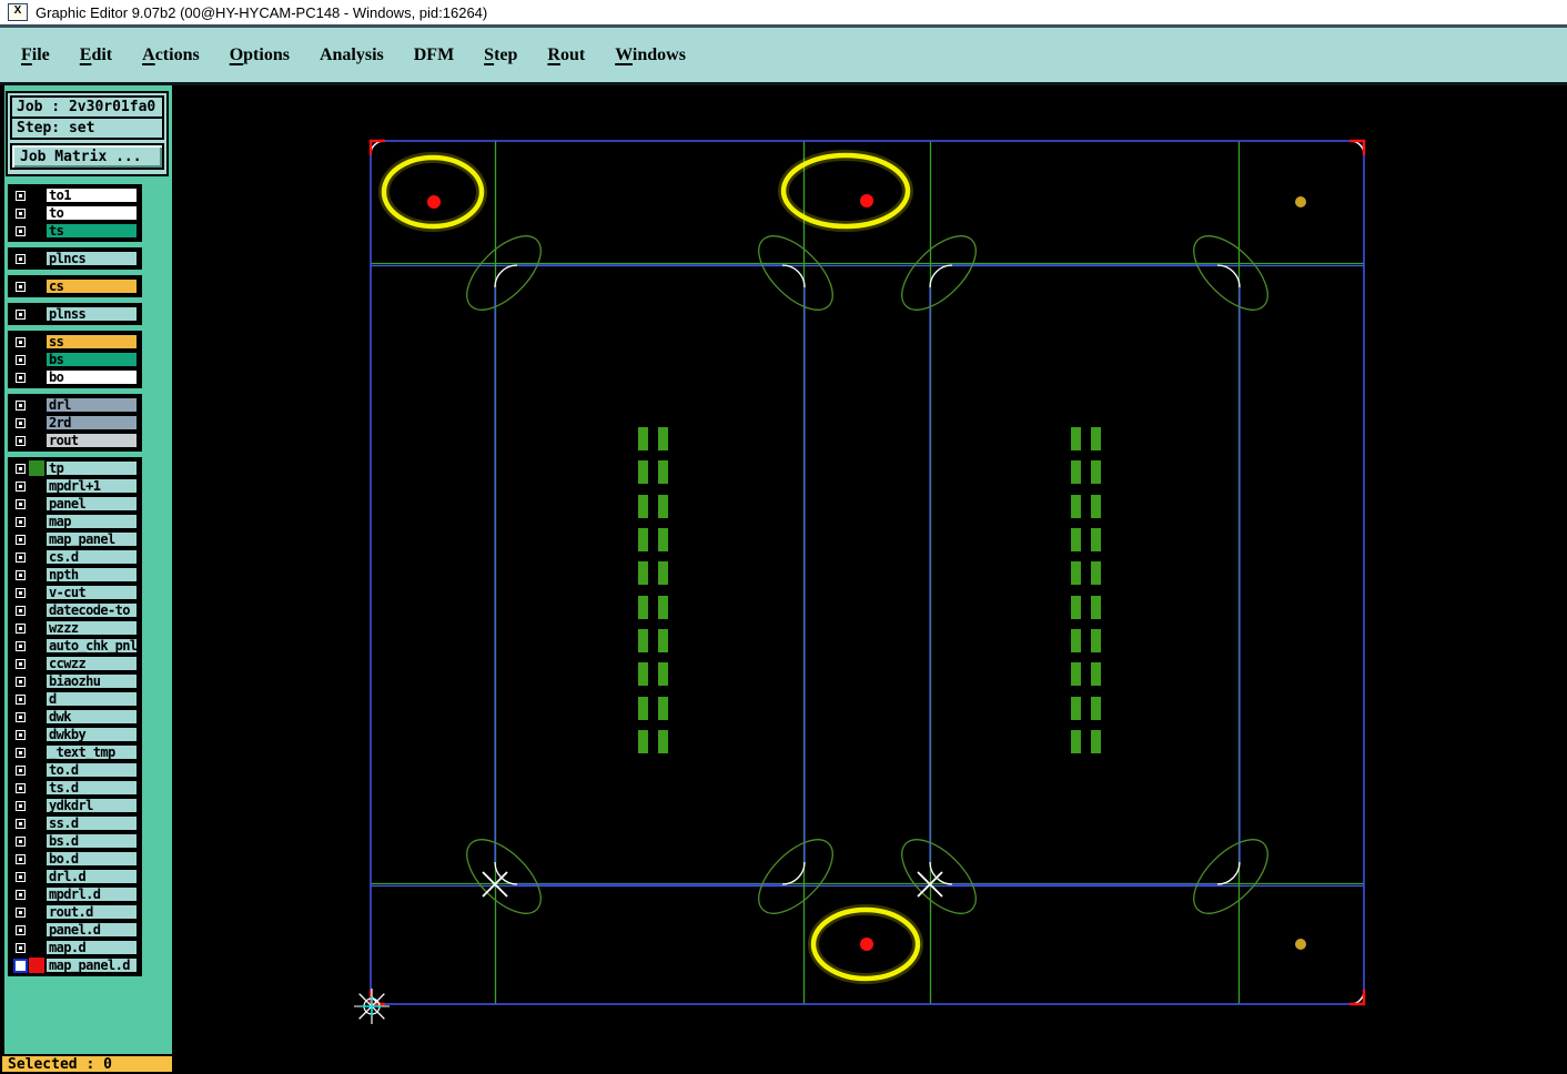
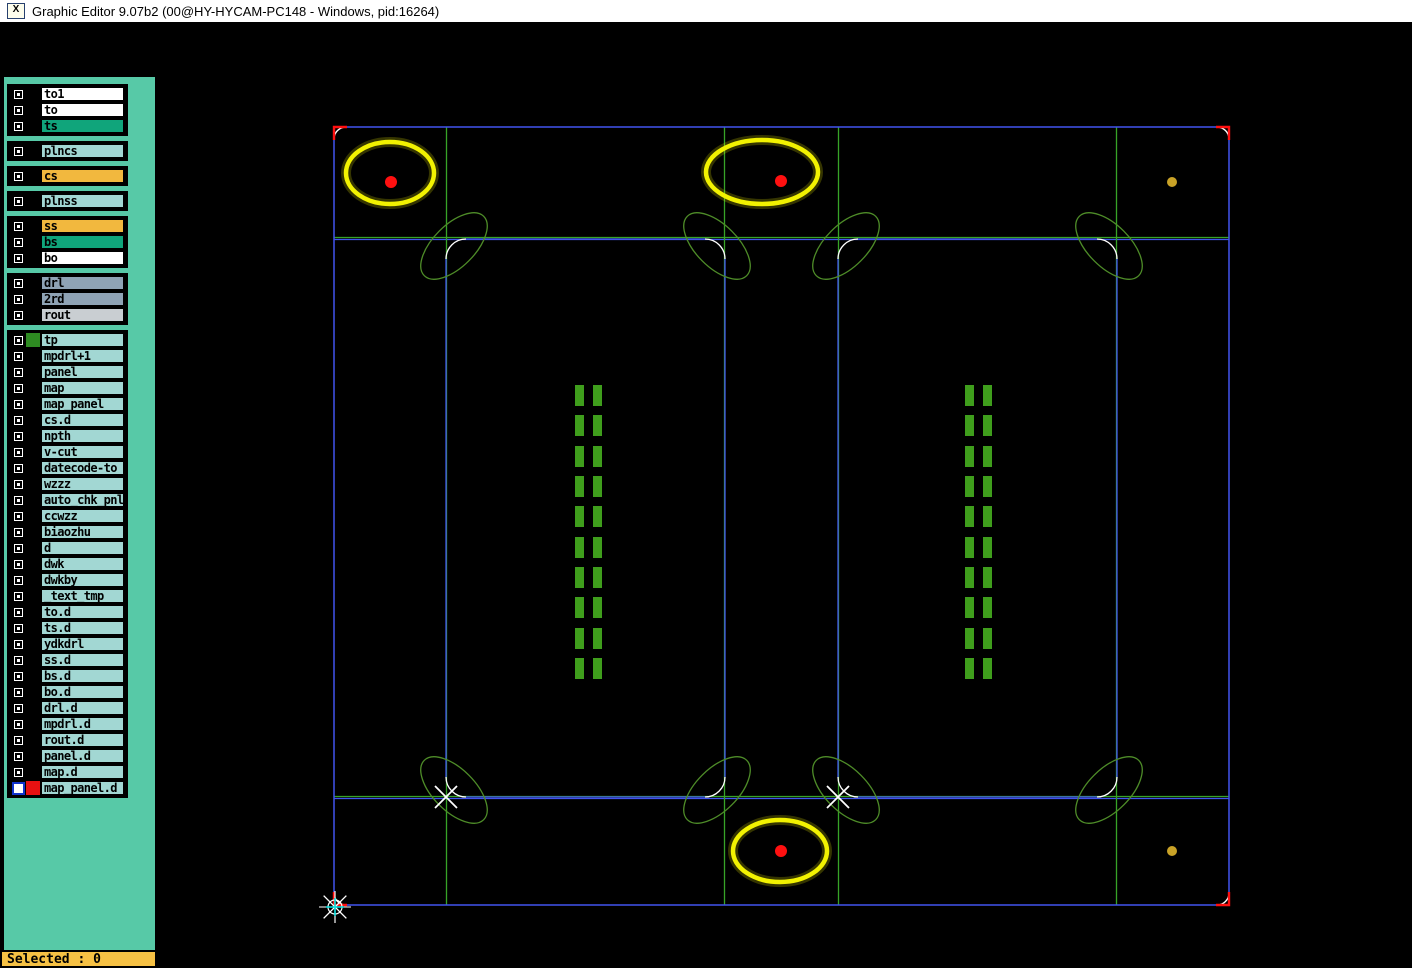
  X
  Graphic Editor 9.07b2 (00@HY-HYCAM-PC148 - Windows, pid:16264)
- File
- Edit
- Actions
- Options
- Analysis
- DFM
- Step
- Rout
- Windows
- Job : 2v30r01fa0
- Step: set
- Job Matrix ...
  to1
  to
  ts
  plncs
  cs
  plnss
  ss
  bs
  bo
  drl
  2rd
  rout
  tp
  mpdrl+1
  panel
  map
  map_panel
  cs.d
  npth
  v-cut
  datecode-to
  wzzz
  auto_chk_pnl
  ccwzz
  biaozhu
  d
  dwk
  dwkby
  _text_tmp
  to.d
  ts.d
  ydkdrl
  ss.d
  bs.d
  bo.d
  drl.d
  mpdrl.d
  rout.d
  panel.d
  map.d
  map_panel.d
  Selected : 0
